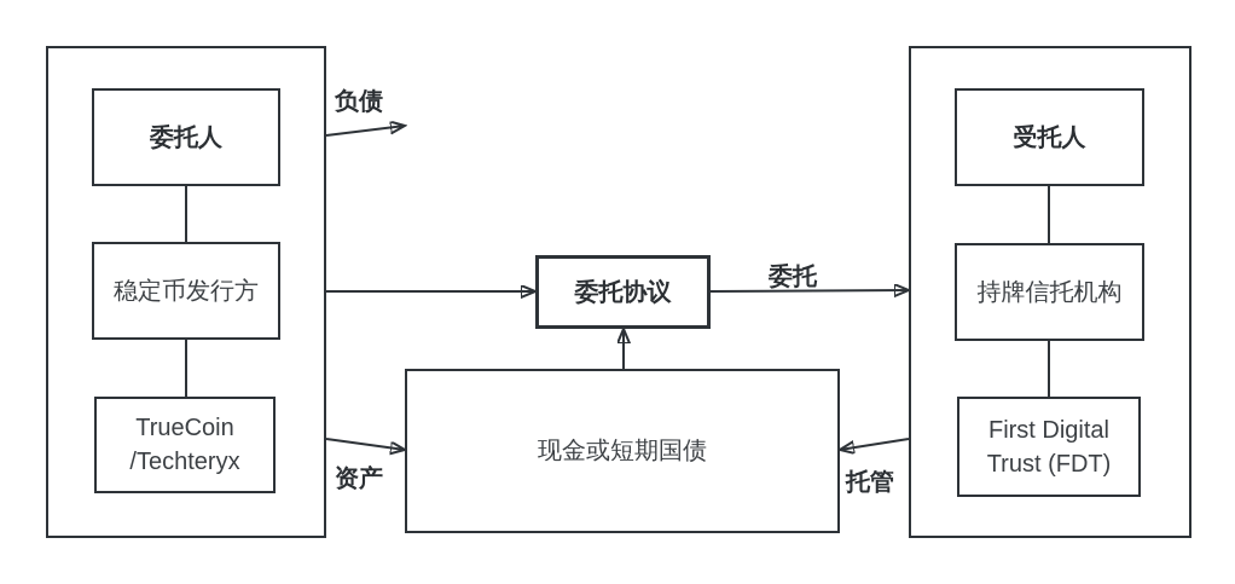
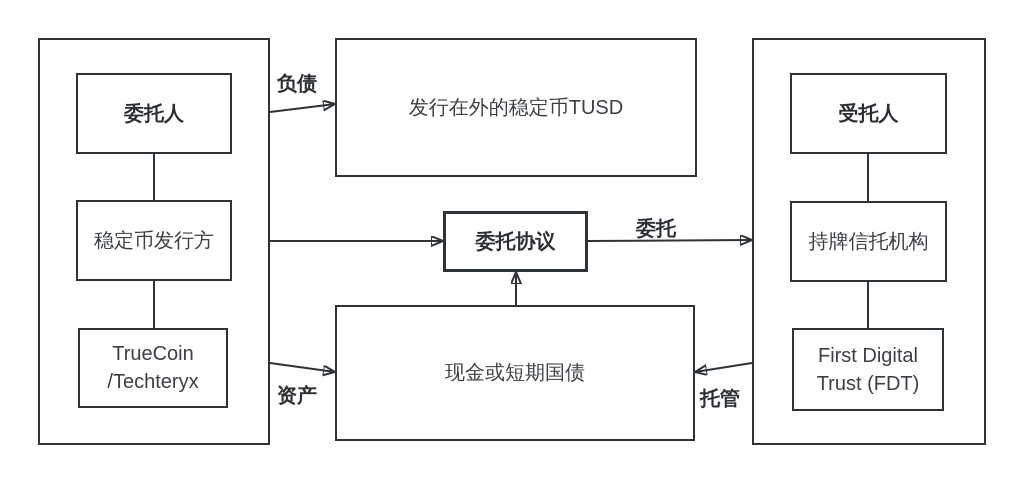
  委托人
  稳定币发行方
  TrueCoin
  /Techteryx
+ 发行在外的稳定币TUSD
  委托协议
  现金或短期国债
  受托人
  持牌信托机构
  First Digital
  Trust (FDT)
  负债
  委托
  资产
  托管
